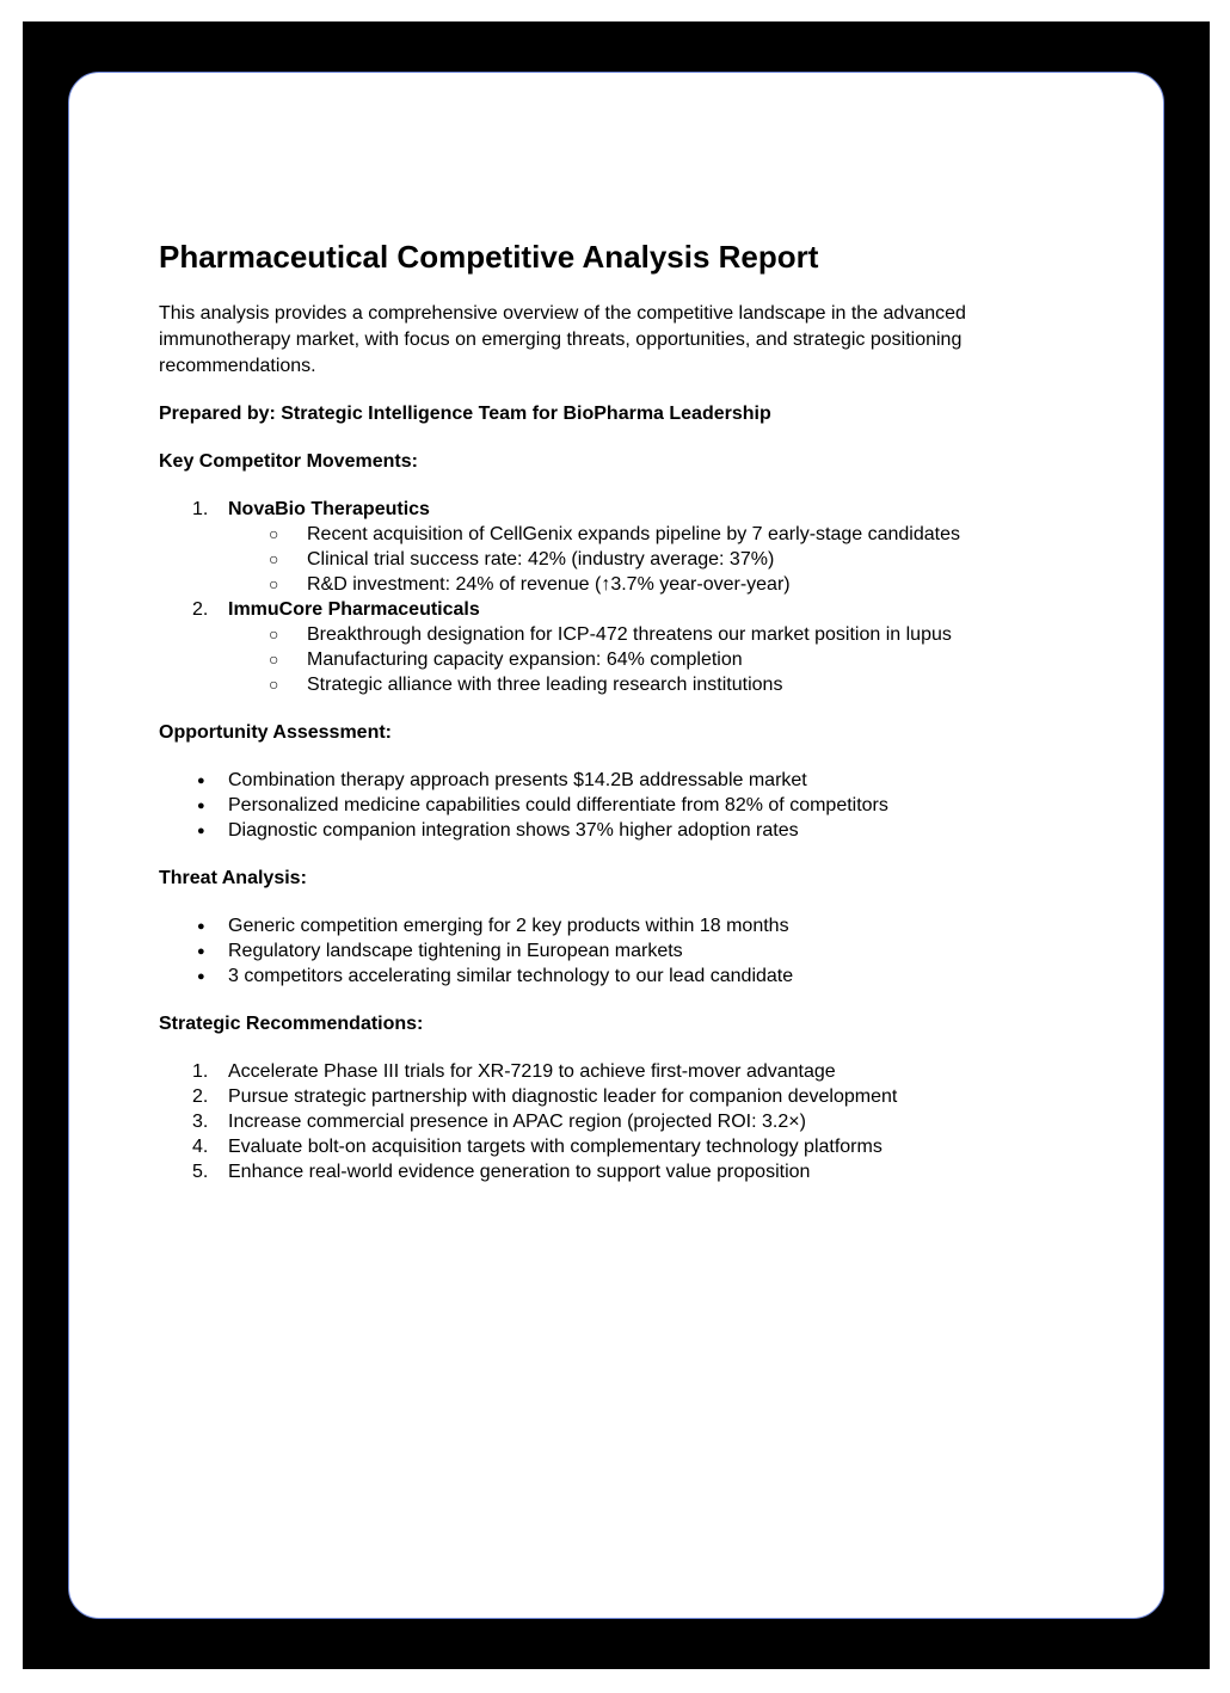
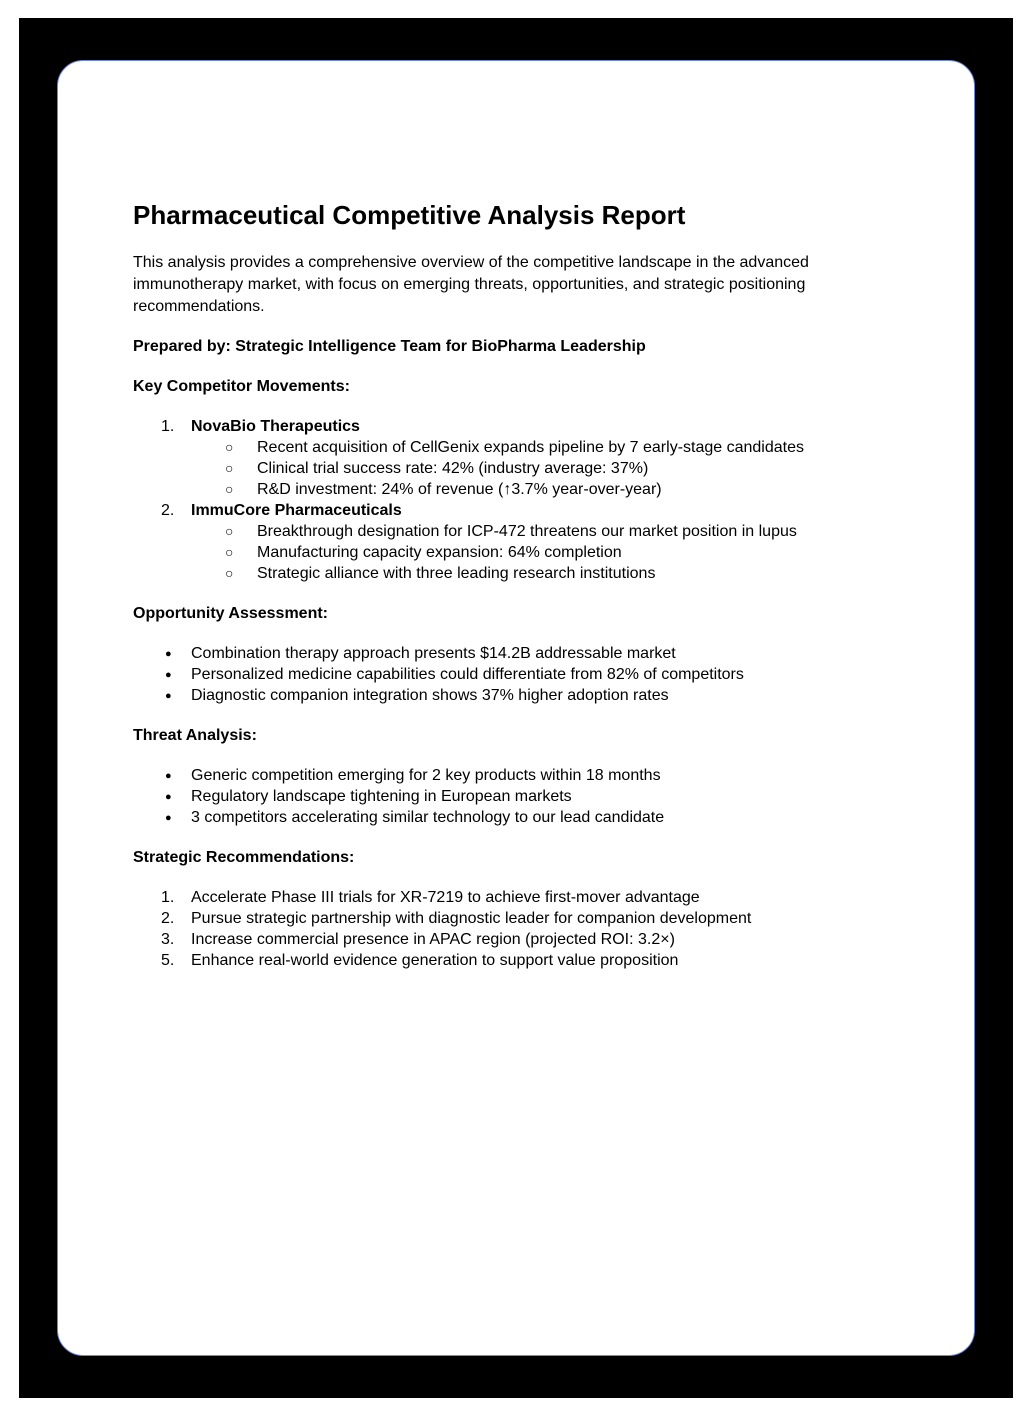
  Pharmaceutical Competitive Analysis Report
  This analysis provides a comprehensive overview of the competitive landscape in the advanced immunotherapy market, with focus on emerging threats, opportunities, and strategic positioning recommendations.
  Prepared by: Strategic Intelligence Team for BioPharma Leadership
  Key Competitor Movements:
  1.
  NovaBio Therapeutics
  ○
  Recent acquisition of CellGenix expands pipeline by 7 early-stage candidates
  ○
  Clinical trial success rate: 42% (industry average: 37%)
  ○
  R&D investment: 24% of revenue (↑3.7% year-over-year)
  2.
  ImmuCore Pharmaceuticals
  ○
  Breakthrough designation for ICP-472 threatens our market position in lupus
  ○
  Manufacturing capacity expansion: 64% completion
  ○
  Strategic alliance with three leading research institutions
  Opportunity Assessment:
  ●
  Combination therapy approach presents $14.2B addressable market
  ●
  Personalized medicine capabilities could differentiate from 82% of competitors
  ●
  Diagnostic companion integration shows 37% higher adoption rates
  Threat Analysis:
  ●
  Generic competition emerging for 2 key products within 18 months
  ●
  Regulatory landscape tightening in European markets
  ●
  3 competitors accelerating similar technology to our lead candidate
  Strategic Recommendations:
  1.
  Accelerate Phase III trials for XR-7219 to achieve first-mover advantage
  2.
  Pursue strategic partnership with diagnostic leader for companion development
  3.
  Increase commercial presence in APAC region (projected ROI: 3.2×)
- 4.
- Evaluate bolt-on acquisition targets with complementary technology platforms
  5.
  Enhance real-world evidence generation to support value proposition
